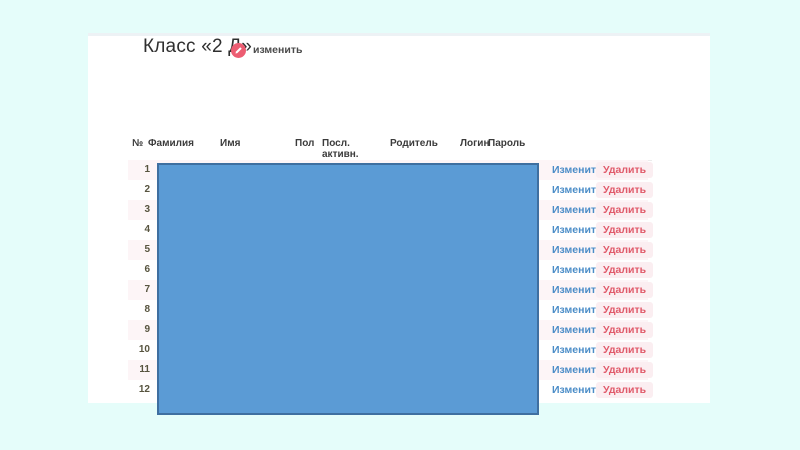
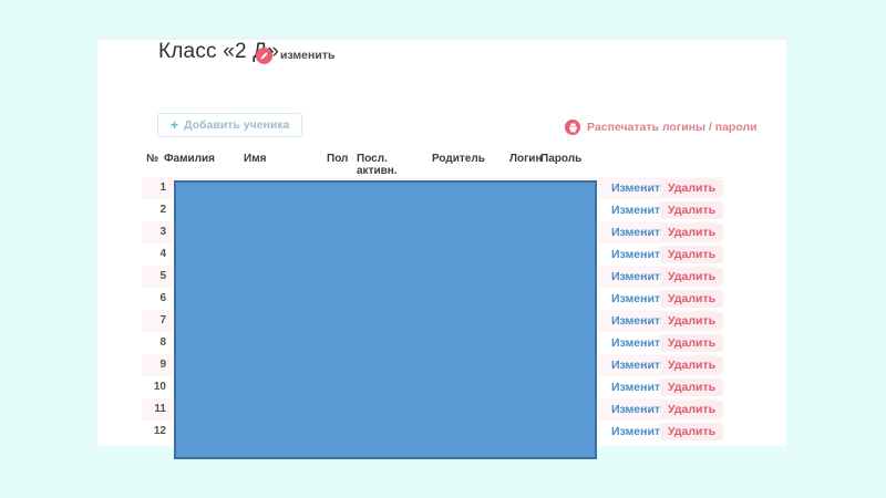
  Класс «2»
  изменить
+ +
+ Добавить ученика
+ Распечатать логины / пароли
  №
  Фамилия
  Имя
  Пол
  Родитель
  Логин
  Пароль
  1
  Изменит
  Удалить
  2
  Изменит
  Удалить
  3
  Изменит
  Удалить
  4
  Изменит
  Удалить
  5
  Изменит
  Удалить
  6
  Изменит
  Удалить
  7
  Изменит
  Удалить
  8
  Изменит
  Удалить
  9
  Изменит
  Удалить
  10
  Изменит
  Удалить
  11
  Изменит
  Удалить
  12
  Изменит
  Удалить
